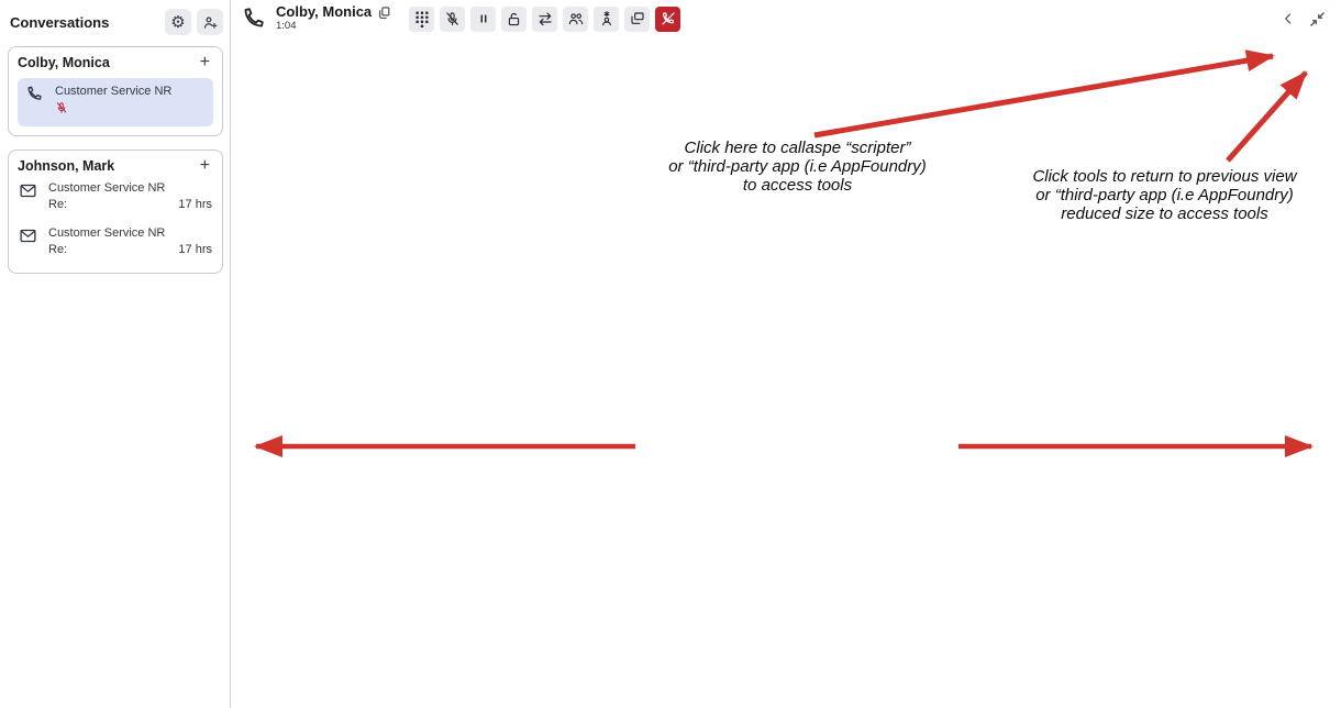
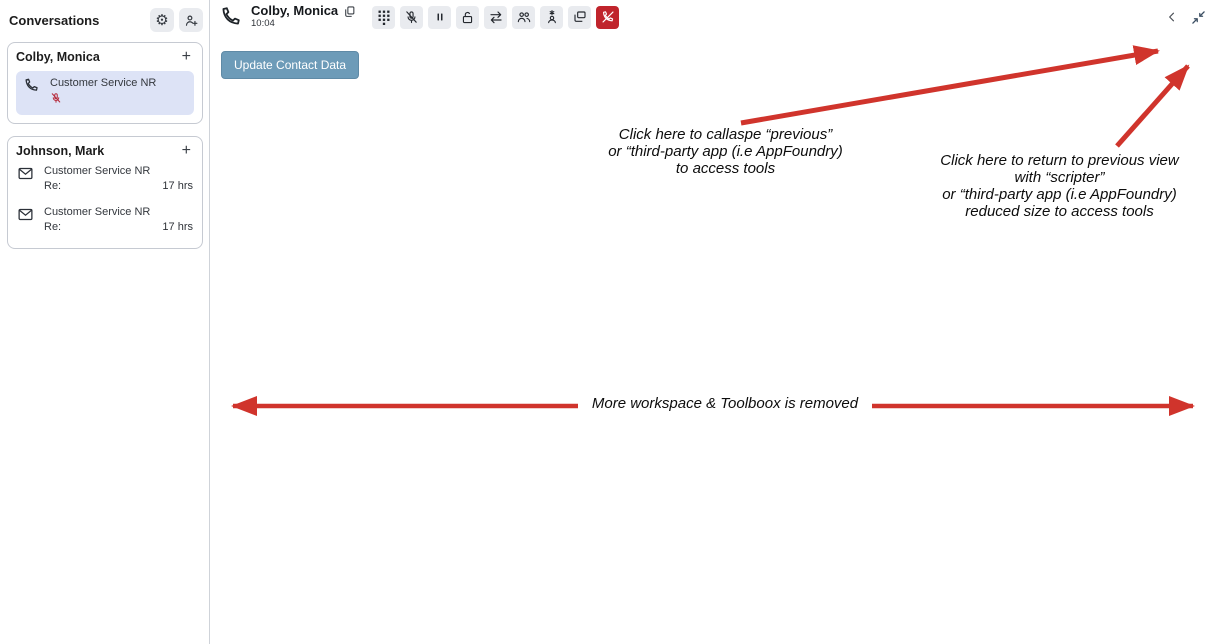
  Conversations
  ⚙
  Colby, Monica
  +
  Customer Service NR
  Johnson, Mark
  +
  Customer Service NR
  Re:
  17 hrs
  Customer Service NR
  Re:
  17 hrs
  Colby, Monica
- 1:04
+ 10:04
+ Update Contact Data
- Click here to callaspe “scripter”
+ Click here to callaspe “previous”
  or “third-party app (i.e AppFoundry)
  to access tools
- Click tools to return to previous view
+ Click here to return to previous view
+ with “scripter”
  or “third-party app (i.e AppFoundry)
  reduced size to access tools
+ More workspace & Toolboox is removed
